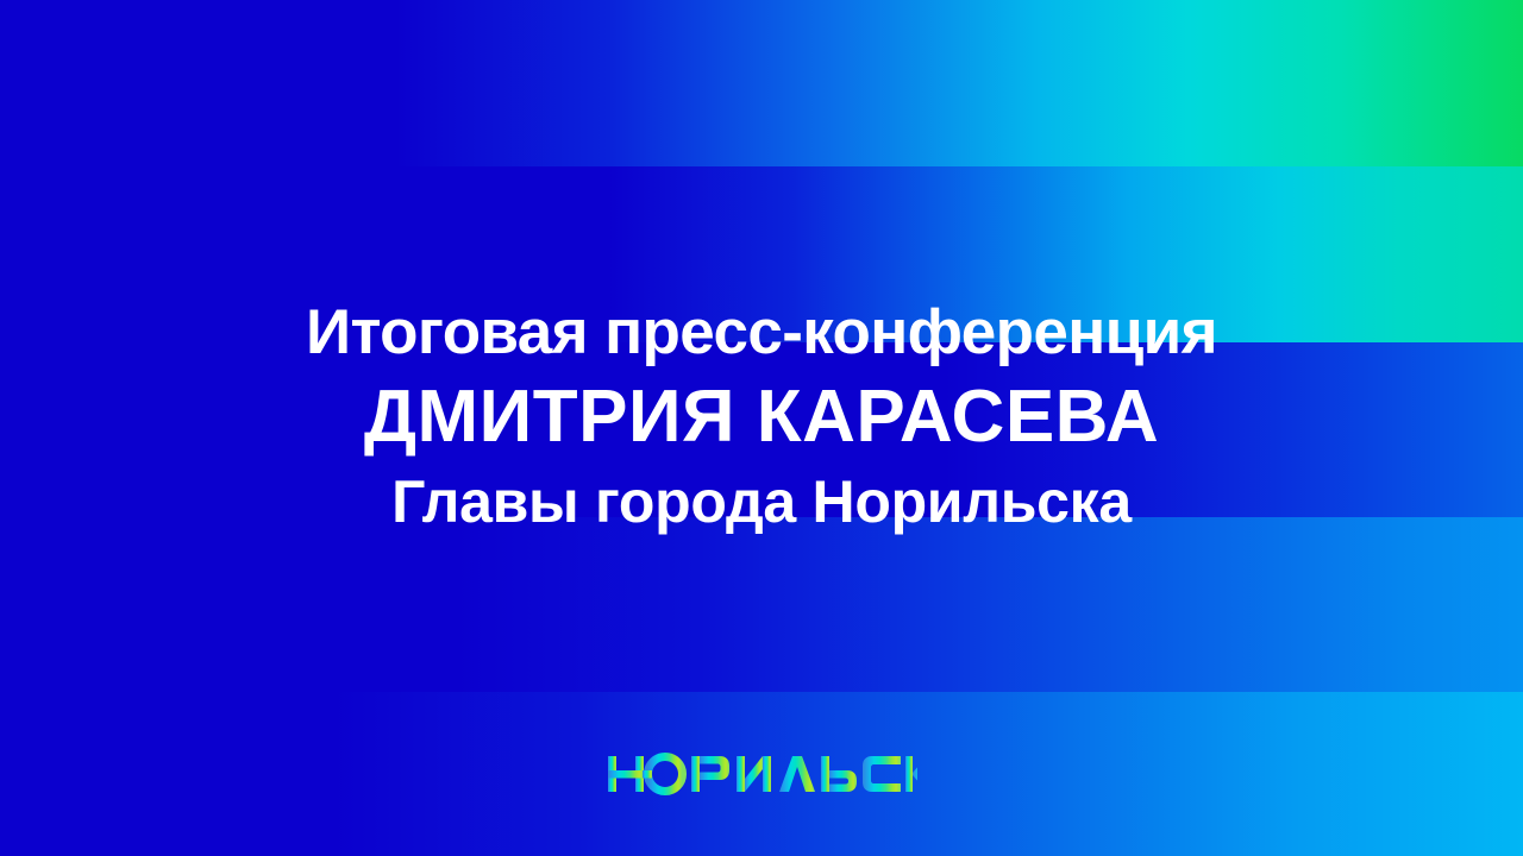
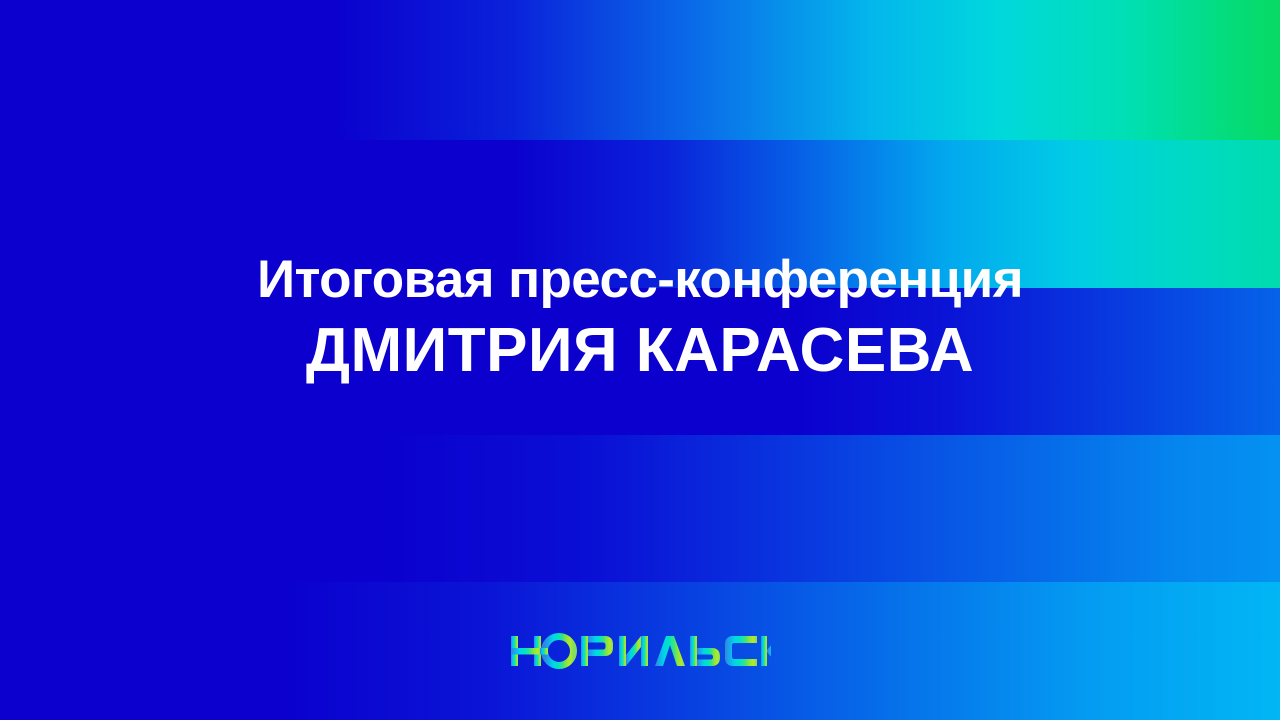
  Итоговая пресс-конференция
  ДМИТРИЯ КАРАСЕВА
- Главы города Норильска
